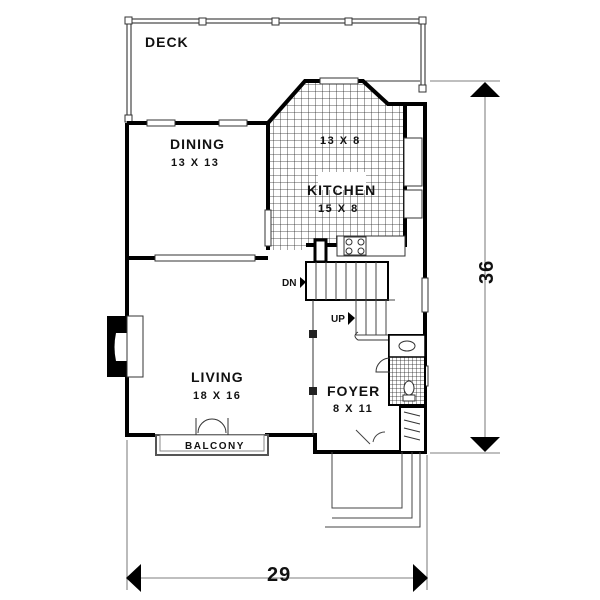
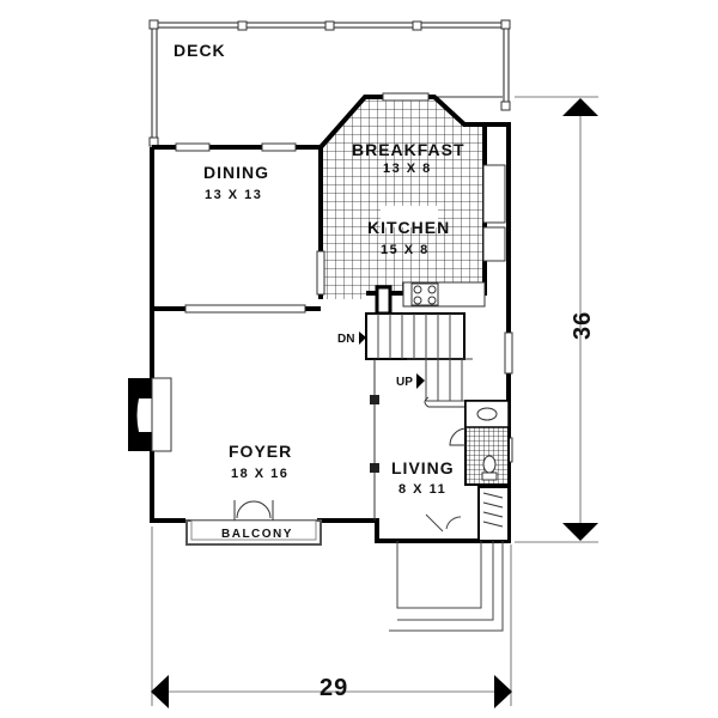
  DECK
+ BREAKFAST
  13 X 8
  DINING
  13 X 13
  KITCHEN
  15 X 8
- LIVING
+ FOYER
  18 X 16
- FOYER
+ LIVING
  8 X 11
  BALCONY
  DN
  UP
  29
